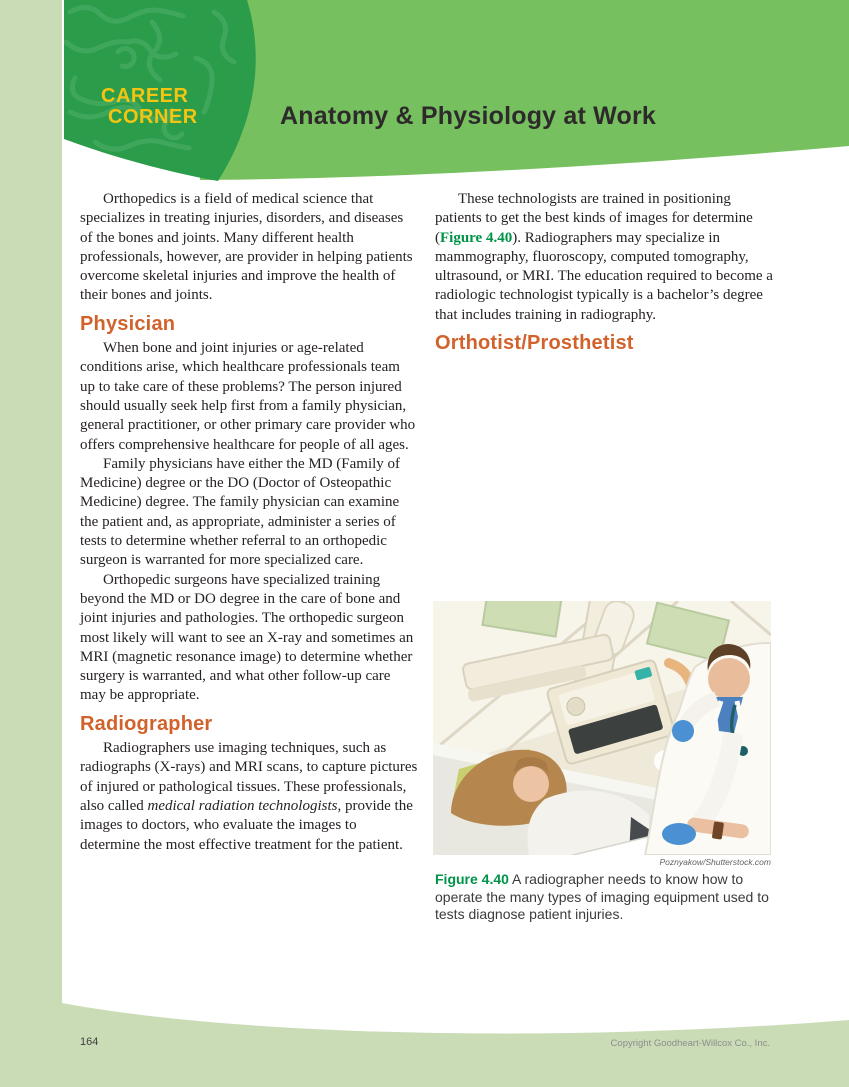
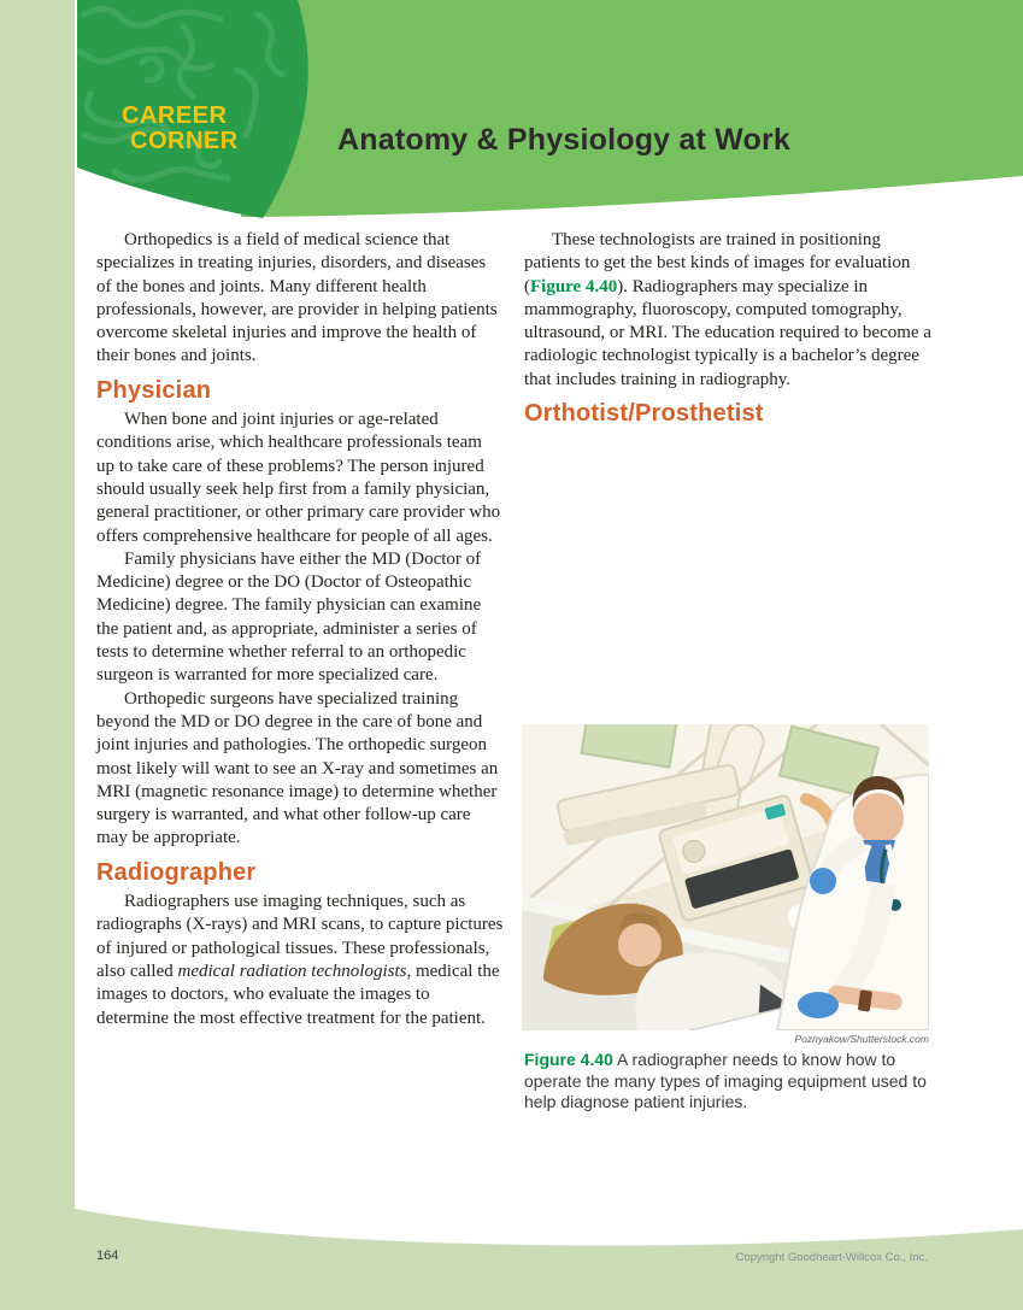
  CAREER
  CORNER
  Anatomy & Physiology at Work
  Orthopedics is a field of medical science that specializes in treating injuries, disorders, and diseases of the bones and joints. Many different health professionals, however, are provider in helping patients overcome skeletal injuries and improve the health of their bones and joints.
  Physician
  When bone and joint injuries or age-related conditions arise, which healthcare professionals team up to take care of these problems? The person injured should usually seek help first from a family physician, general practitioner, or other primary care provider who offers comprehensive healthcare for people of all ages.
- Family physicians have either the MD (Family of Medicine) degree or the DO (Doctor of Osteopathic Medicine) degree. The family physician can examine the patient and, as appropriate, administer a series of tests to determine whether referral to an orthopedic surgeon is warranted for more specialized care.
+ Family physicians have either the MD (Doctor of Medicine) degree or the DO (Doctor of Osteopathic Medicine) degree. The family physician can examine the patient and, as appropriate, administer a series of tests to determine whether referral to an orthopedic surgeon is warranted for more specialized care.
  Orthopedic surgeons have specialized training beyond the MD or DO degree in the care of bone and joint injuries and pathologies. The orthopedic surgeon most likely will want to see an X-ray and sometimes an MRI (magnetic resonance image) to determine whether surgery is warranted, and what other follow-up care may be appropriate.
  Radiographer
- Radiographers use imaging techniques, such as radiographs (X-rays) and MRI scans, to capture pictures of injured or pathological tissues. These professionals, also called medical radiation technologists, provide the images to doctors, who evaluate the images to determine the most effective treatment for the patient.
+ Radiographers use imaging techniques, such as radiographs (X-rays) and MRI scans, to capture pictures of injured or pathological tissues. These professionals, also called medical radiation technologists, medical the images to doctors, who evaluate the images to determine the most effective treatment for the patient.
- These technologists are trained in positioning patients to get the best kinds of images for determine (Figure 4.40). Radiographers may specialize in mammography, fluoroscopy, computed tomography, ultrasound, or MRI. The education required to become a radiologic technologist typically is a bachelor’s degree that includes training in radiography.
+ These technologists are trained in positioning patients to get the best kinds of images for evaluation (Figure 4.40). Radiographers may specialize in mammography, fluoroscopy, computed tomography, ultrasound, or MRI. The education required to become a radiologic technologist typically is a bachelor’s degree that includes training in radiography.
  Orthotist/Prosthetist
  Poznyakow/Shutterstock.com
- Figure 4.40 A radiographer needs to know how to operate the many types of imaging equipment used to tests diagnose patient injuries.
+ Figure 4.40 A radiographer needs to know how to operate the many types of imaging equipment used to help diagnose patient injuries.
  164
  Copyright Goodheart-Willcox Co., Inc.
